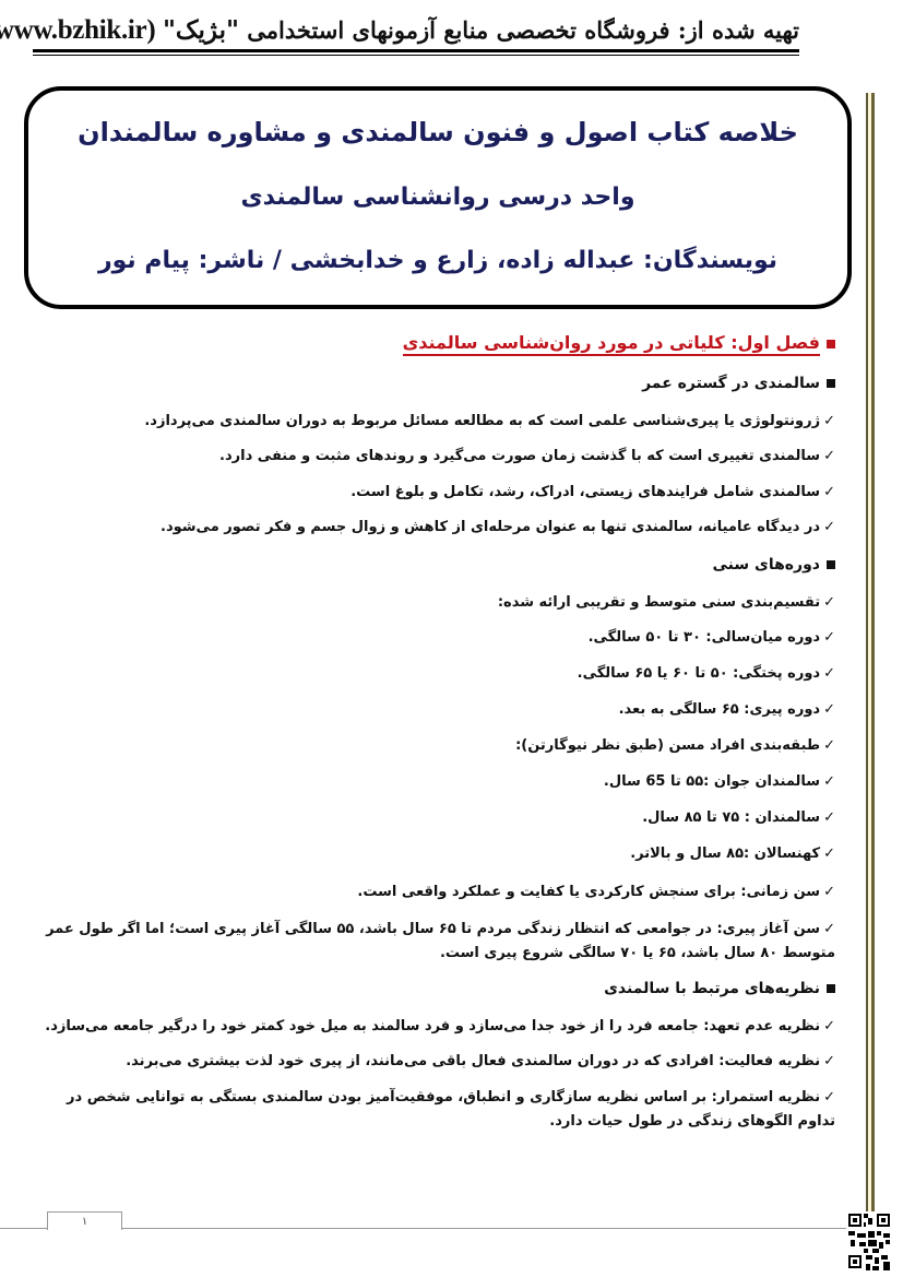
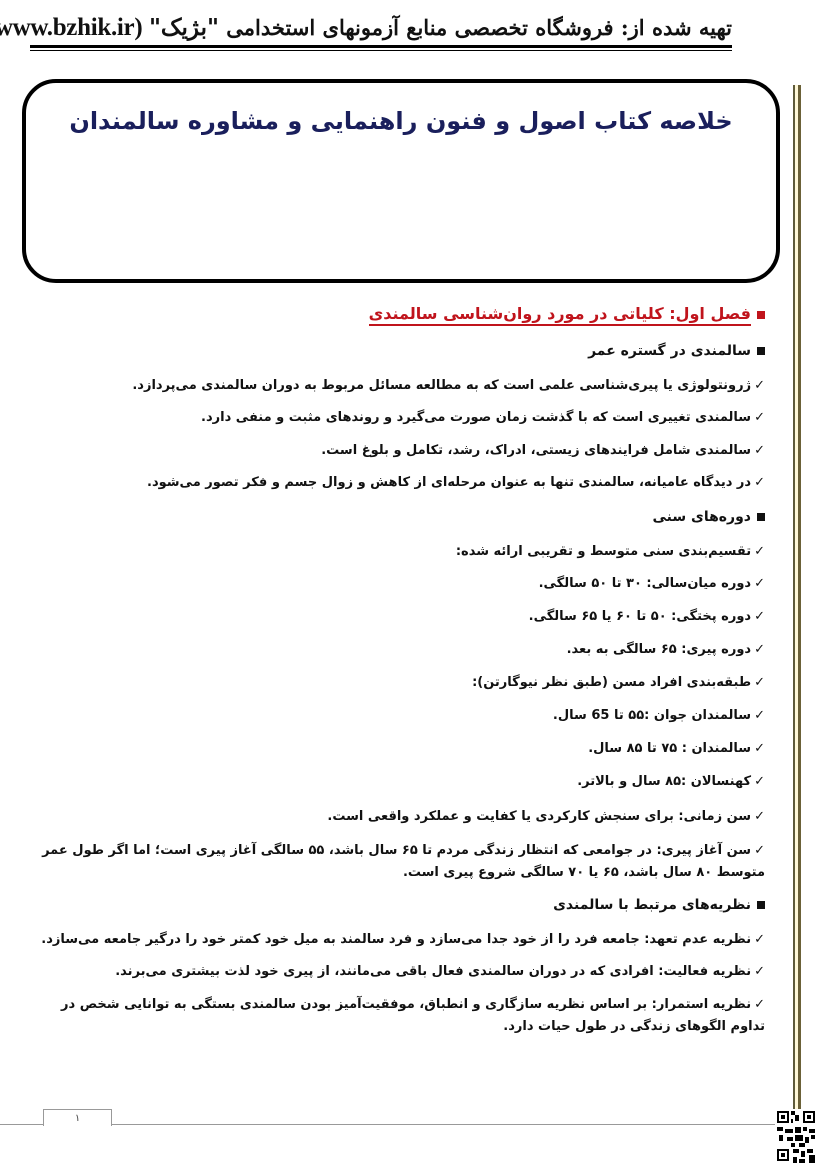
  تهیه شده از: فروشگاه تخصصی منابع آزمونهای استخدامی "بژیک" (www.bzhik.ir
- خلاصه کتاب اصول و فنون سالمندی و مشاوره سالمندان
+ خلاصه کتاب اصول و فنون راهنمایی و مشاوره سالمندان
- واحد درسی روانشناسی سالمندی
- نویسندگان: عبداله زاده، زارع و خدابخشی / ناشر: پیام نور
  فصل اول: کلیاتی در مورد روان‌شناسی سالمندی
  سالمندی در گستره عمر
  ✓ژرونتولوژی یا پیری‌شناسی علمی است که به مطالعه مسائل مربوط به دوران سالمندی می‌پردازد.
  ✓سالمندی تغییری است که با گذشت زمان صورت می‌گیرد و روندهای مثبت و منفی دارد.
  ✓سالمندی شامل فرایندهای زیستی، ادراک، رشد، تکامل و بلوغ است.
  ✓در دیدگاه عامیانه، سالمندی تنها به عنوان مرحله‌ای از کاهش و زوال جسم و فکر تصور می‌شود.
  دوره‌های سنی
  ✓تقسیم‌بندی سنی متوسط و تقریبی ارائه شده:
  ✓دوره میان‌سالی: ۳۰ تا ۵۰ سالگی.
  ✓دوره پختگی: ۵۰ تا ۶۰ یا ۶۵ سالگی.
  ✓دوره پیری: ۶۵ سالگی به بعد.
  ✓طبقه‌بندی افراد مسن (طبق نظر نیوگارتن):
  ✓سالمندان جوان :۵۵ تا 65 سال.
  ✓سالمندان : ۷۵ تا ۸۵ سال.
  ✓کهنسالان :۸۵ سال و بالاتر.
  ✓سن زمانی: برای سنجش کارکردی یا کفایت و عملکرد واقعی است.
  ✓سن آغاز پیری: در جوامعی که انتظار زندگی مردم تا ۶۵ سال باشد، ۵۵ سالگی آغاز پیری است؛ اما اگر طول عمر متوسط ۸۰ سال باشد، ۶۵ یا ۷۰ سالگی شروع پیری است.
  نظریه‌های مرتبط با سالمندی
  ✓نظریه عدم تعهد: جامعه فرد را از خود جدا می‌سازد و فرد سالمند به میل خود کمتر خود را درگیر جامعه می‌سازد.
  ✓نظریه فعالیت: افرادی که در دوران سالمندی فعال باقی میمانند، از پیری خود لذت بیشتری می‌برند.
  ✓نظریه استمرار: بر اساس نظریه سازگاری و انطباق، موفقیت‌آمیز بودن سالمندی بستگی به توانایی شخص در تداوم الگوهای زندگی در طول حیات دارد.
  ۱
